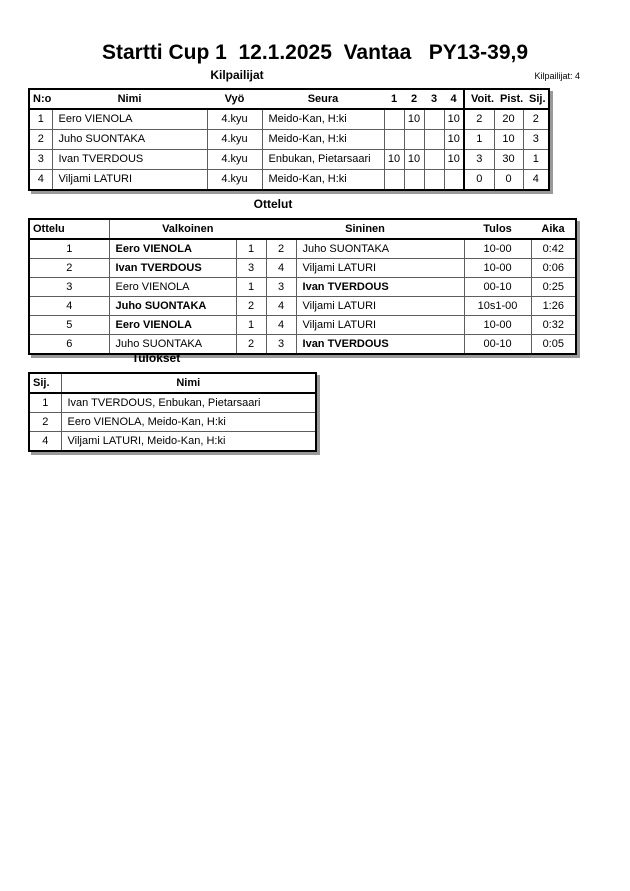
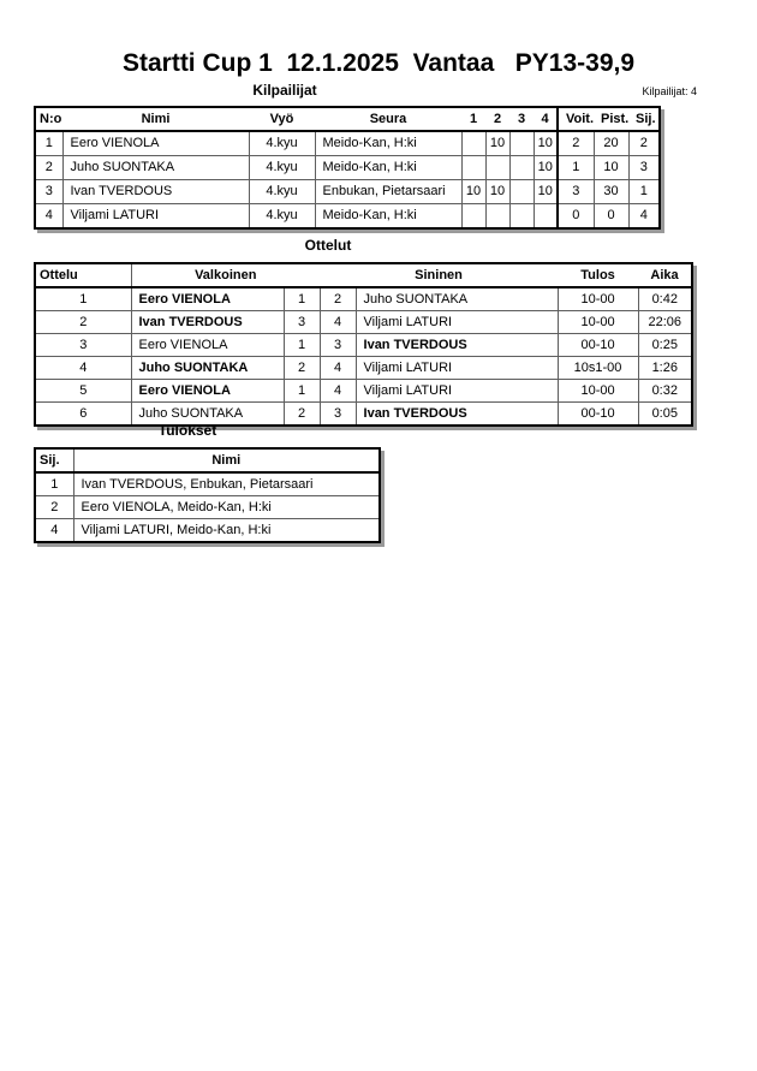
  Startti Cup 1 12.1.2025 Vantaa PY13-39,9
  Kilpailijat
  Kilpailijat: 4
  N:o	Nimi	Vyö	Seura	1	2	3	4	Voit.	Pist.	Sij.
  1	Eero VIENOLA	4.kyu	Meido-Kan, H:ki		10		10	2	20	2
  2	Juho SUONTAKA	4.kyu	Meido-Kan, H:ki				10	1	10	3
  3	Ivan TVERDOUS	4.kyu	Enbukan, Pietarsaari	10	10		10	3	30	1
  4	Viljami LATURI	4.kyu	Meido-Kan, H:ki					0	0	4
  Ottelut
  Ottelu	Valkoinen	Sininen	Tulos	Aika
  1	Eero VIENOLA	1	2	Juho SUONTAKA	10-00	0:42
- 2	Ivan TVERDOUS	3	4	Viljami LATURI	10-00	0:06
+ 2	Ivan TVERDOUS	3	4	Viljami LATURI	10-00	22:06
  3	Eero VIENOLA	1	3	Ivan TVERDOUS	00-10	0:25
  4	Juho SUONTAKA	2	4	Viljami LATURI	10s1-00	1:26
  5	Eero VIENOLA	1	4	Viljami LATURI	10-00	0:32
  6	Juho SUONTAKA	2	3	Ivan TVERDOUS	00-10	0:05
  Tulokset
  Sij.	Nimi
  1	Ivan TVERDOUS, Enbukan, Pietarsaari
  2	Eero VIENOLA, Meido-Kan, H:ki
  4	Viljami LATURI, Meido-Kan, H:ki
